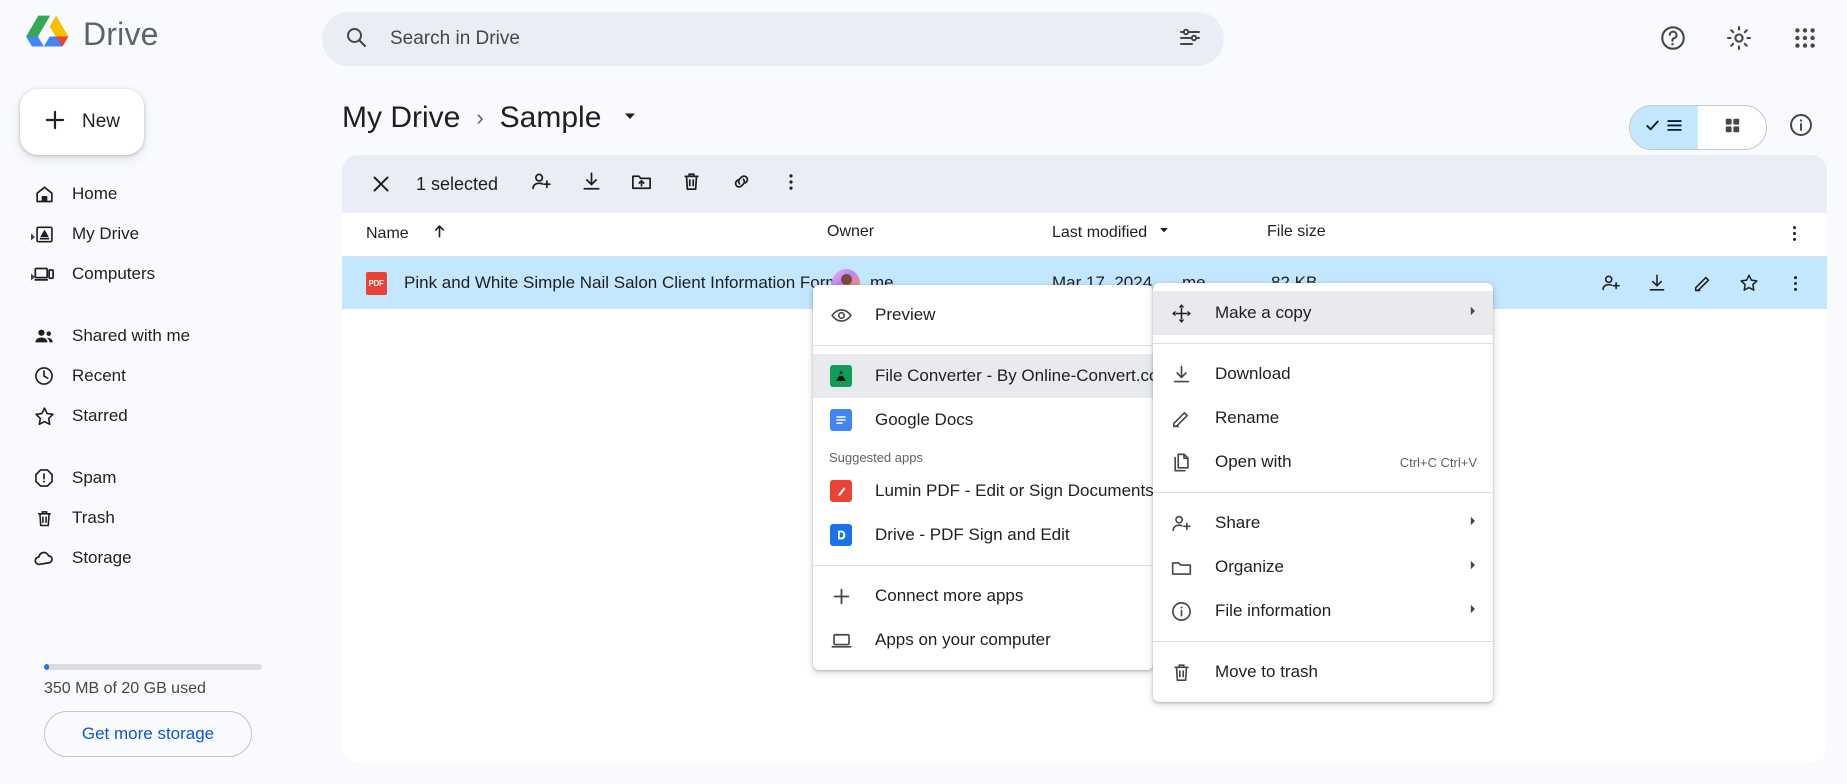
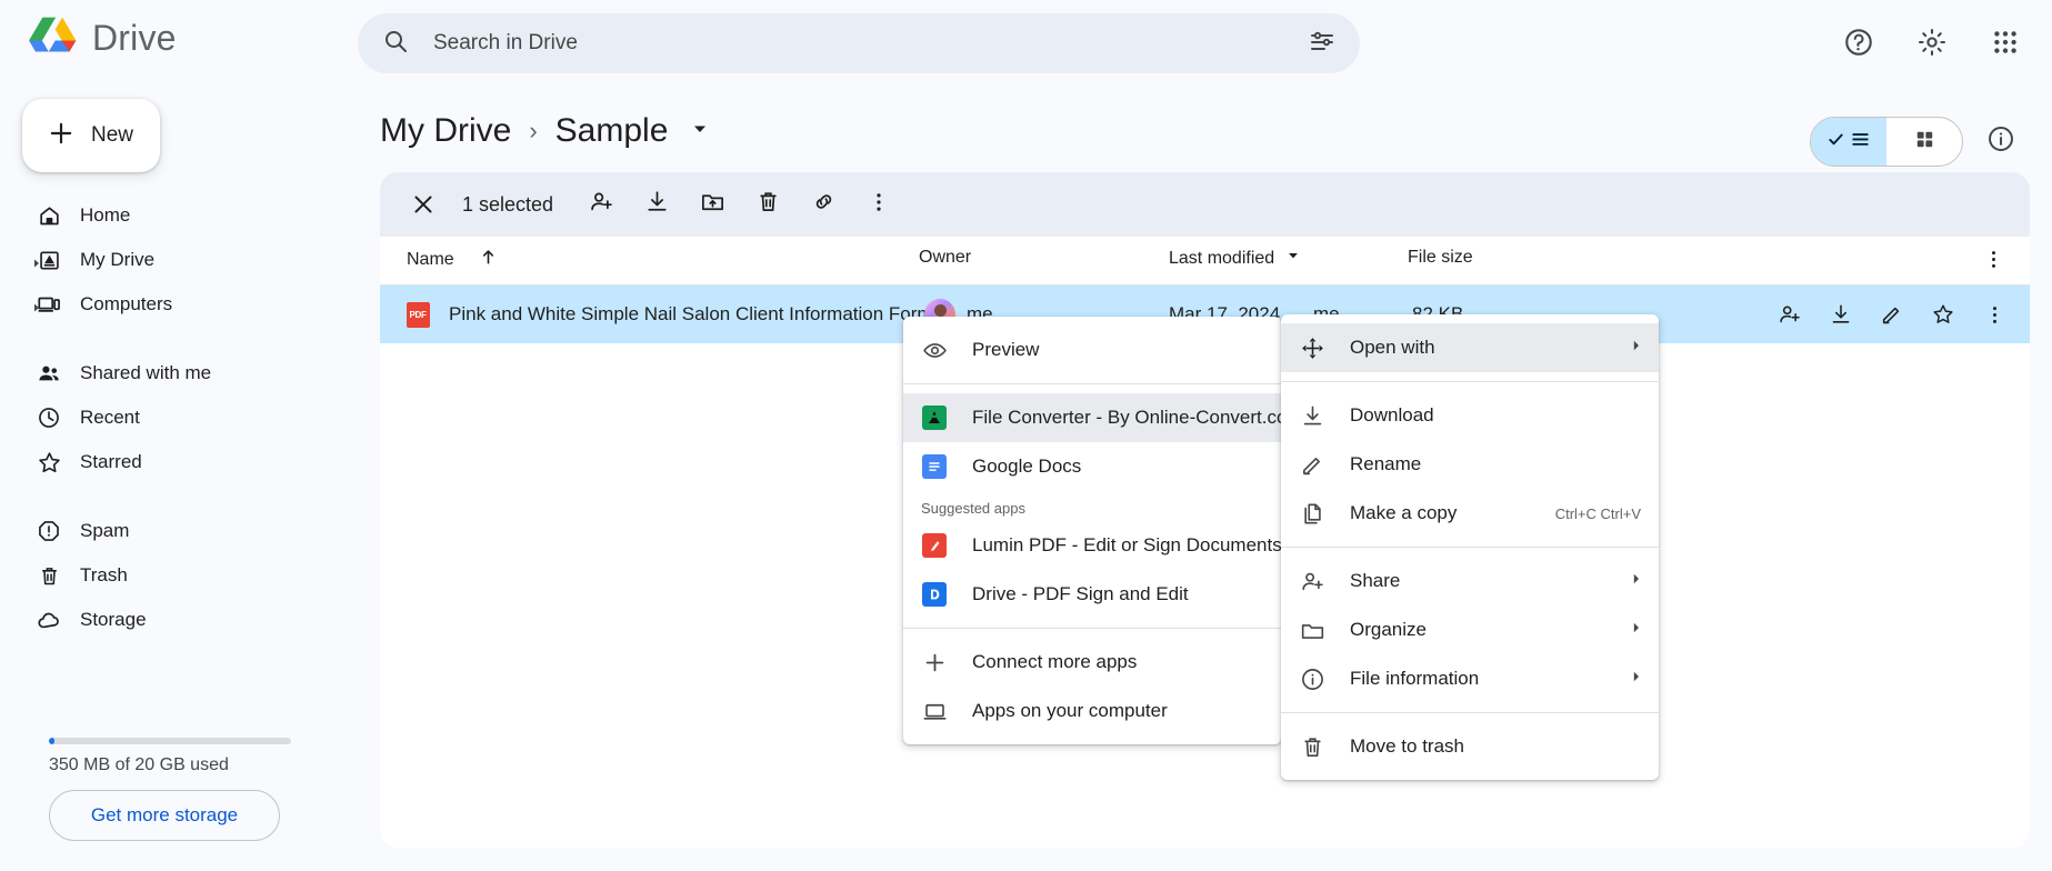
  Drive
  Search in Drive
  New
  Home
  My Drive
  Computers
  Shared with me
  Recent
  Starred
  Spam
  Trash
  Storage
  350 MB of 20 GB used
  Get more storage
  My Drive
  ›
  Sample
  1 selected
  Name
  Owner
  Last modified
  File size
  PDF
  Pink and White Simple Nail Salon Client Information For...
  me
  Mar 17, 2024
  Preview
  File Converter - By Online-Convert.c
  Google Docs
  Suggested apps
  Lumin PDF - Edit or Sign Documents
  Drive - PDF Sign and Edit
  Connect more apps
  Apps on your computer
- Make a copy
+ Open with
  Download
  Rename
- Open with
+ Make a copy
  Ctrl+C Ctrl+V
  Share
  Organize
  File information
  Move to trash
